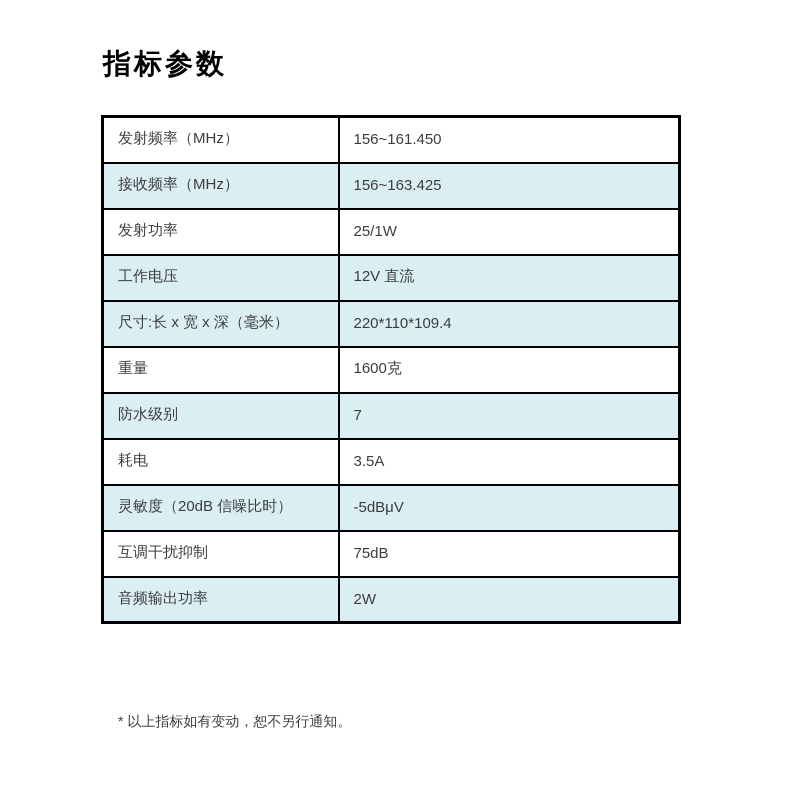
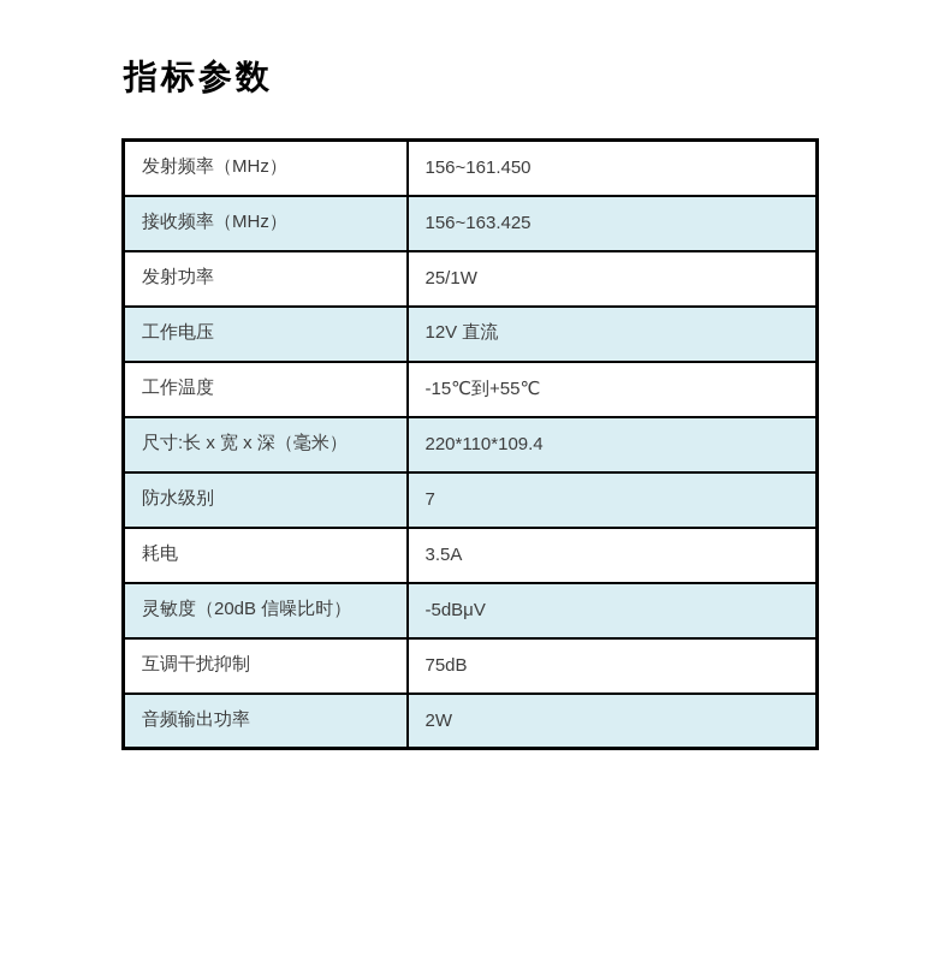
  指标参数
  发射频率（MHz）	156~161.450
  接收频率（MHz）	156~163.425
  发射功率	25/1W
  工作电压	12V 直流
+ 工作温度	-15℃到+55℃
  尺寸:长 x 宽 x 深（毫米）	220*110*109.4
- 重量	1600克
  防水级别	7
  耗电	3.5A
  灵敏度（20dB 信噪比时）	-5dBμV
  互调干扰抑制	75dB
  音频输出功率	2W
- * 以上指标如有变动，恕不另行通知。
